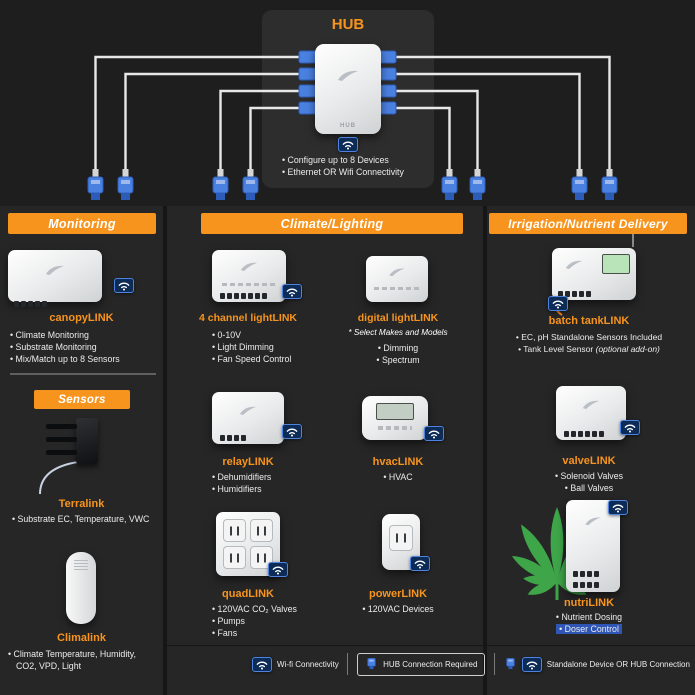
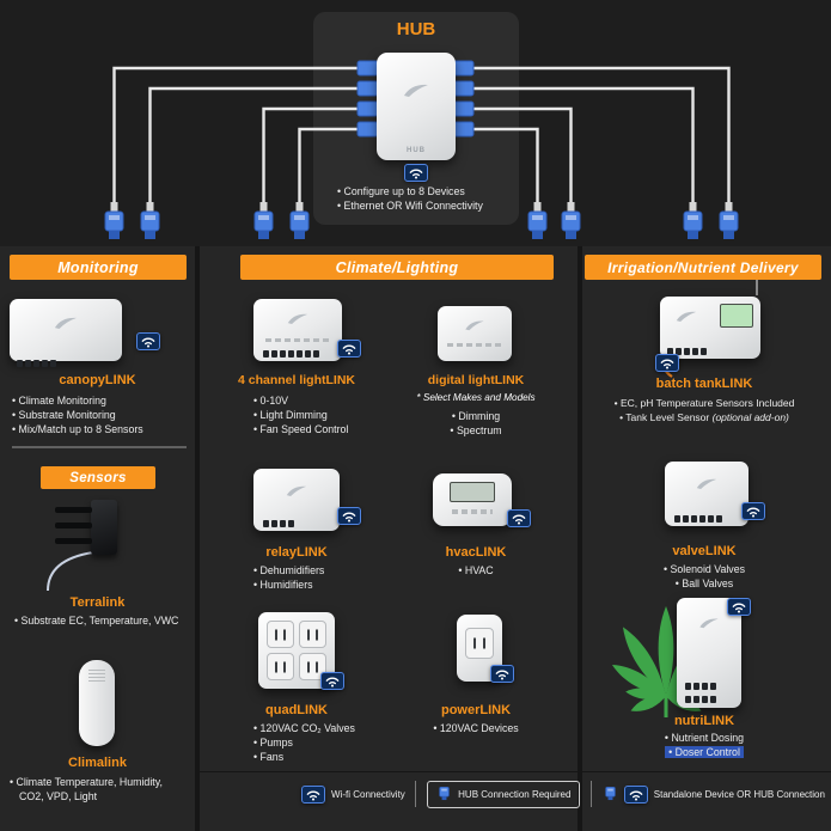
  HUB
  Configure up to 8 Devices
  Ethernet OR Wifi Connectivity
  Monitoring
  Climate/Lighting
  Irrigation/Nutrient Delivery
  canopyLINK
  Climate Monitoring
  Substrate Monitoring
  Mix/Match up to 8 Sensors
  Sensors
  Terralink
  Substrate EC, Temperature, VWC
  Climalink
  Climate Temperature, Humidity, CO2, VPD, Light
  4 channel lightLINK
  0-10V
  Light Dimming
  Fan Speed Control
  digital lightLINK
  * Select Makes and Models
  Dimming
  Spectrum
  relayLINK
  Dehumidifiers
  Humidifiers
  hvacLINK
  HVAC
  quadLINK
  120VAC CO₂ Valves
  Pumps
  Fans
  powerLINK
  120VAC Devices
  batch tankLINK
- EC, pH Standalone Sensors Included
+ EC, pH Temperature Sensors Included
  Tank Level Sensor (optional add-on)
  valveLINK
  Solenoid Valves
  Ball Valves
  nutriLINK
  Nutrient Dosing
  Doser Control
  Wi-fi Connectivity
  HUB Connection Required
  Standalone Device OR HUB Connection
